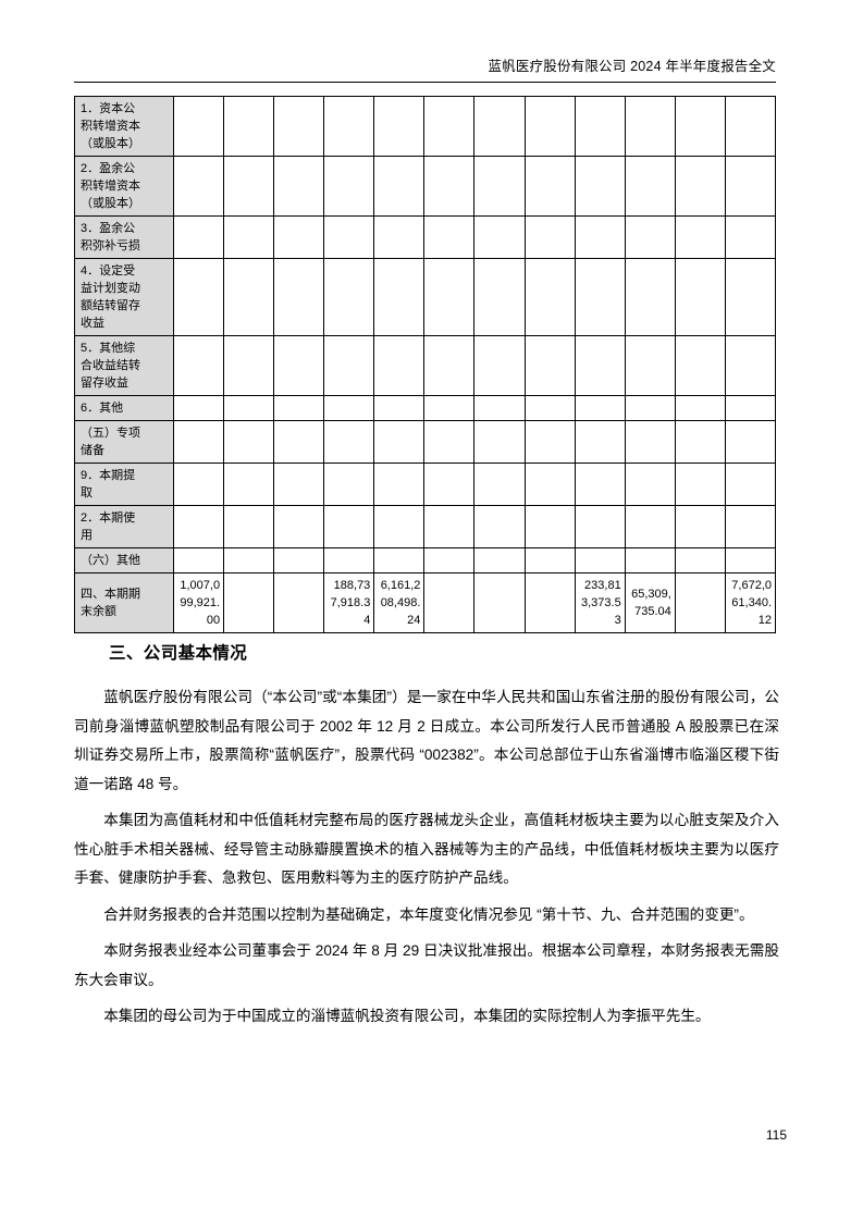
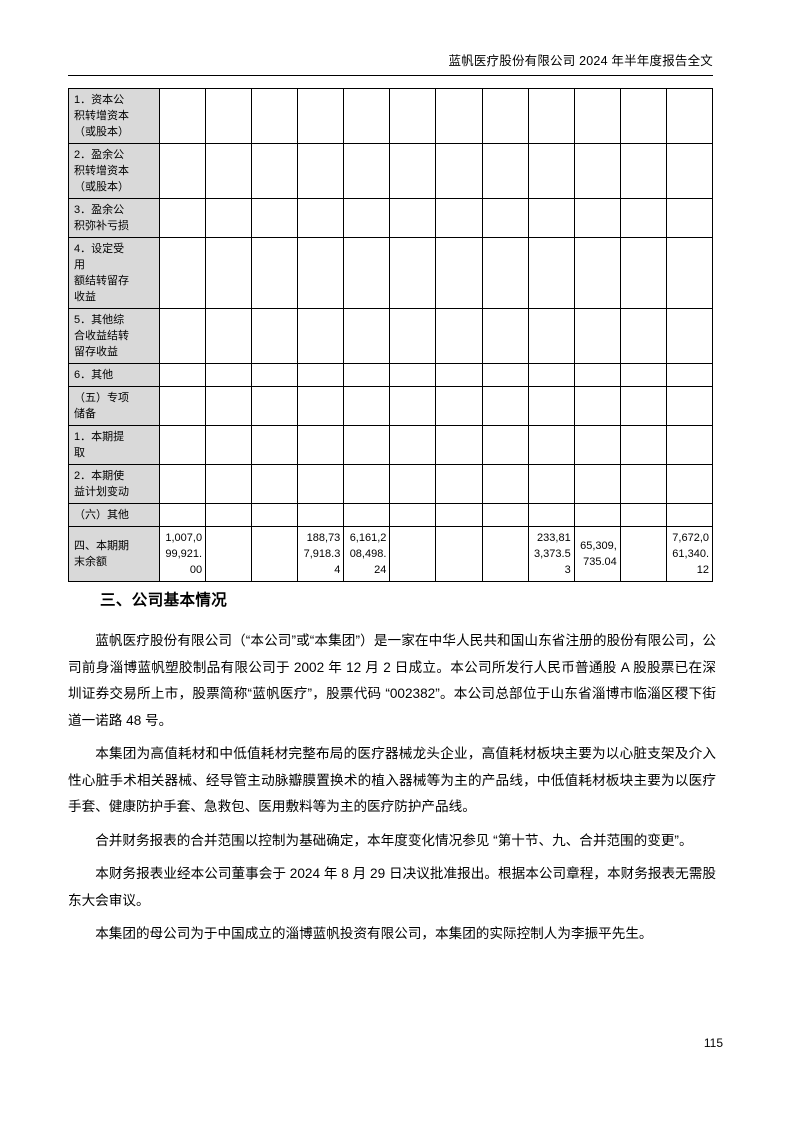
  蓝帆医疗股份有限公司 2024 年半年度报告全文
  1．资本公积转增资本（或股本）
  2．盈余公积转增资本（或股本）
  3．盈余公积弥补亏损
- 4．设定受益计划变动额结转留存收益
+ 4．设定受用额结转留存收益
  5．其他综合收益结转留存收益
  6．其他
  （五）专项储备
- 9．本期提取
+ 1．本期提取
- 2．本期使用
+ 2．本期使益计划变动
  （六）其他
  四、本期期末余额	1,007,099,921.00			188,737,918.34	6,161,208,498.24				233,813,373.53	65,309,735.04		7,672,061,340.12
  三、公司基本情况
  蓝帆医疗股份有限公司（“本公司”或“本集团”）是一家在中华人民共和国山东省注册的股份有限公司，公司前身淄博蓝帆塑胶制品有限公司于 2002 年 12 月 2 日成立。本公司所发行人民币普通股 A 股股票已在深圳证券交易所上市，股票简称“蓝帆医疗”，股票代码 “002382”。本公司总部位于山东省淄博市临淄区稷下街道一诺路 48 号。
  本集团为高值耗材和中低值耗材完整布局的医疗器械龙头企业，高值耗材板块主要为以心脏支架及介入性心脏手术相关器械、经导管主动脉瓣膜置换术的植入器械等为主的产品线，中低值耗材板块主要为以医疗手套、健康防护手套、急救包、医用敷料等为主的医疗防护产品线。
  合并财务报表的合并范围以控制为基础确定，本年度变化情况参见 “第十节、九、合并范围的变更”。
  本财务报表业经本公司董事会于 2024 年 8 月 29 日决议批准报出。根据本公司章程，本财务报表无需股东大会审议。
  本集团的母公司为于中国成立的淄博蓝帆投资有限公司，本集团的实际控制人为李振平先生。
  115
